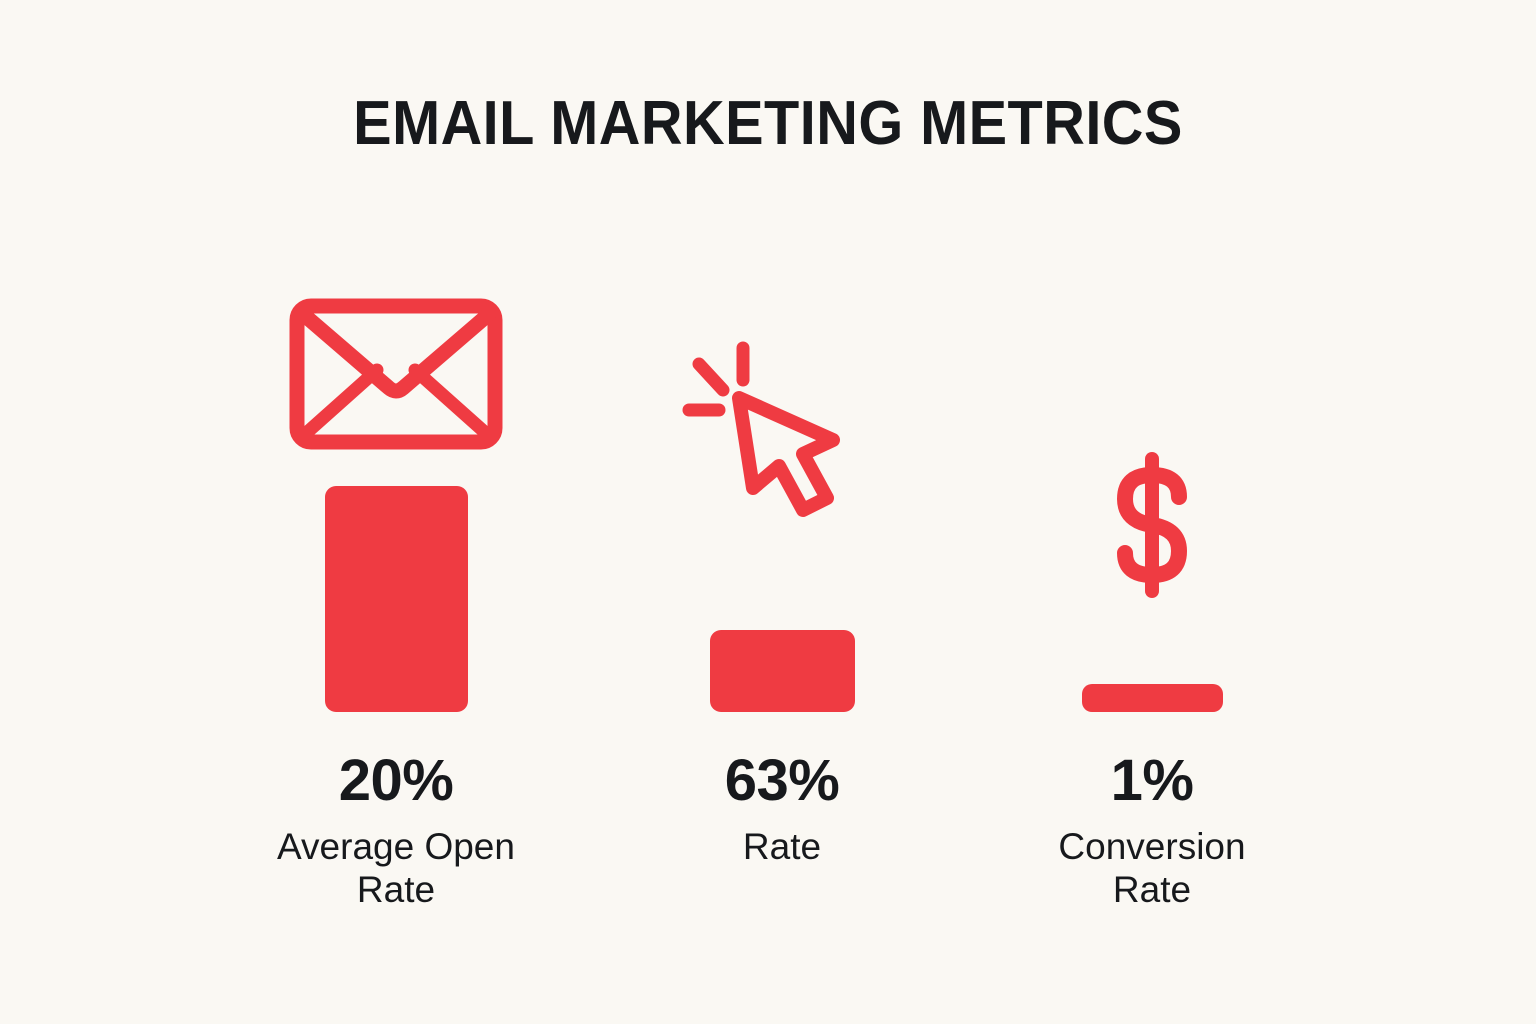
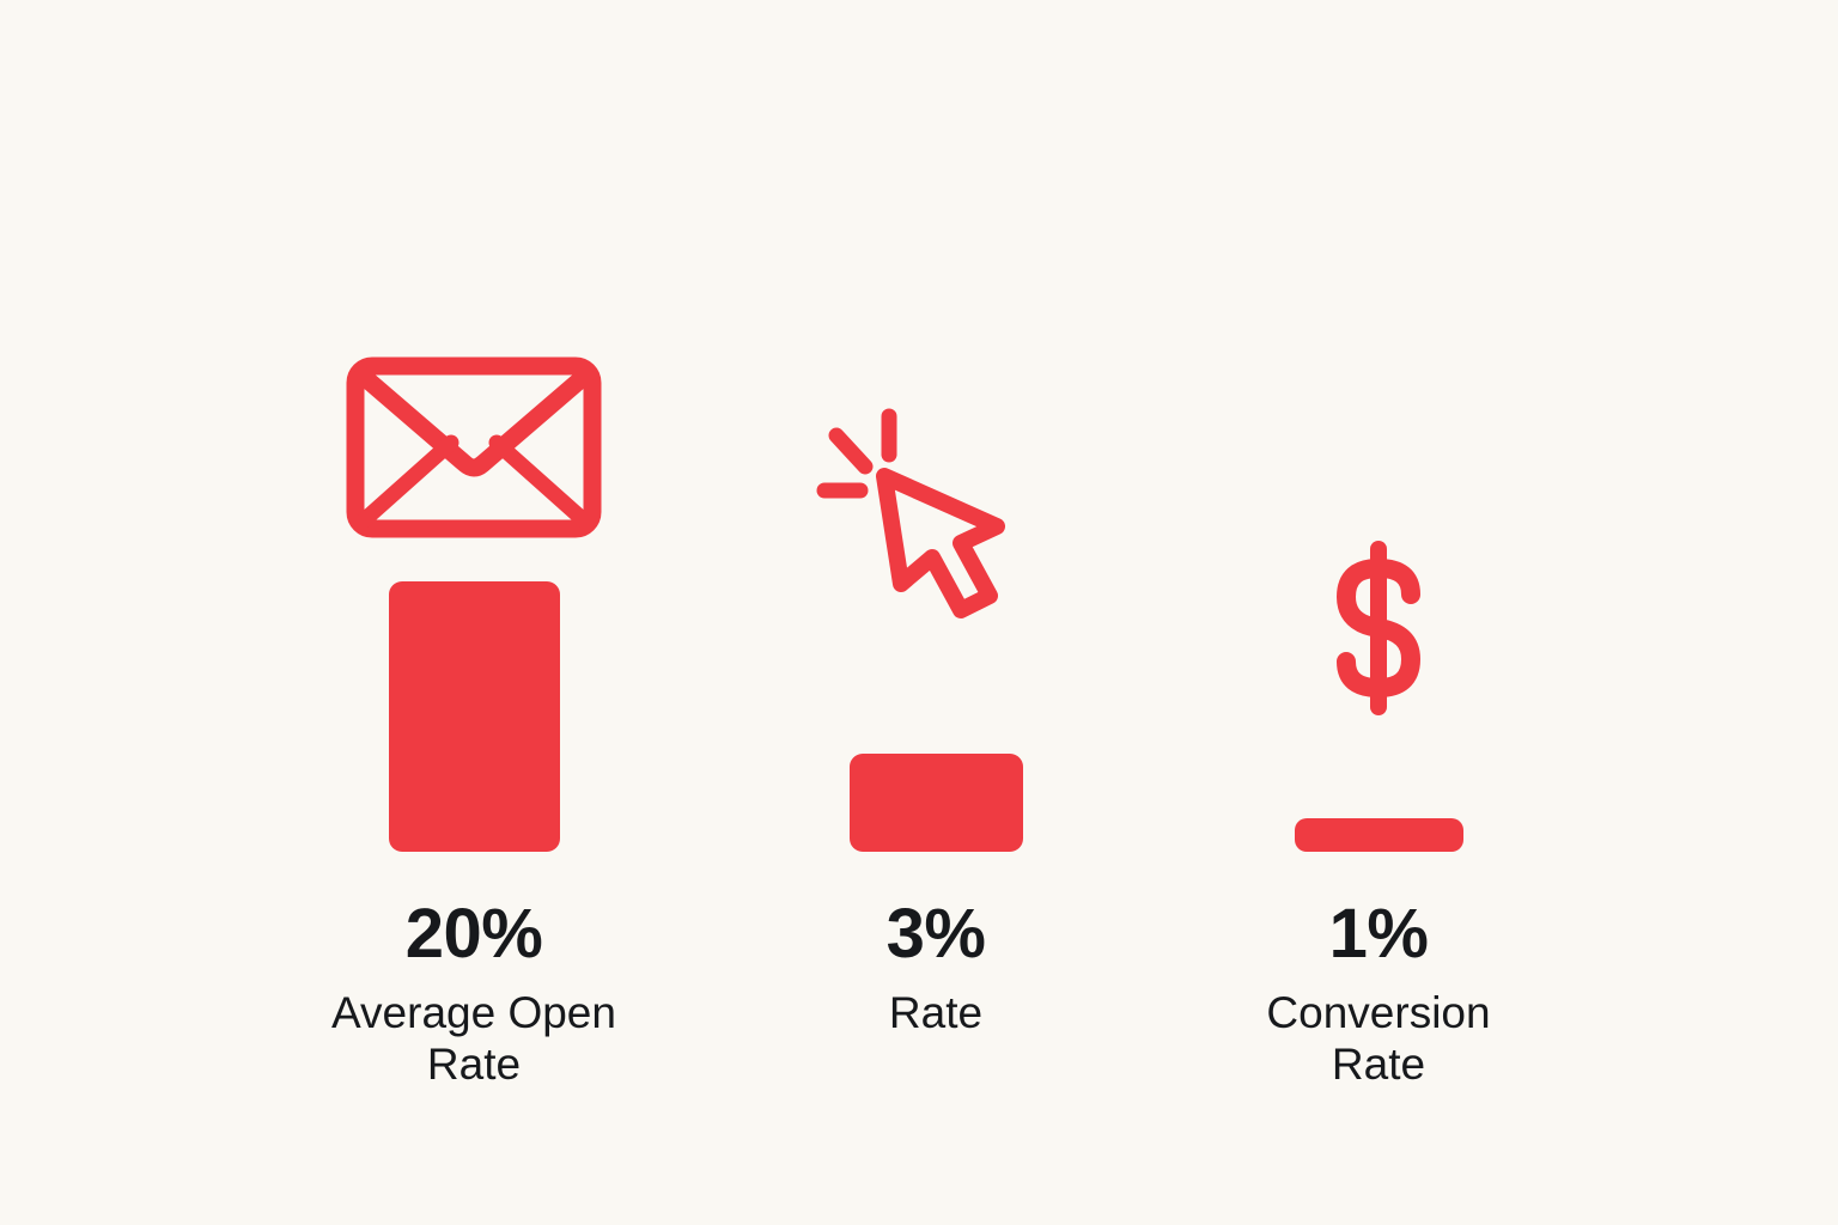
- EMAIL MARKETING METRICS
  20%
  Average Open
  Rate
- 63%
+ 3%
  Rate
  1%
  Conversion
  Rate
